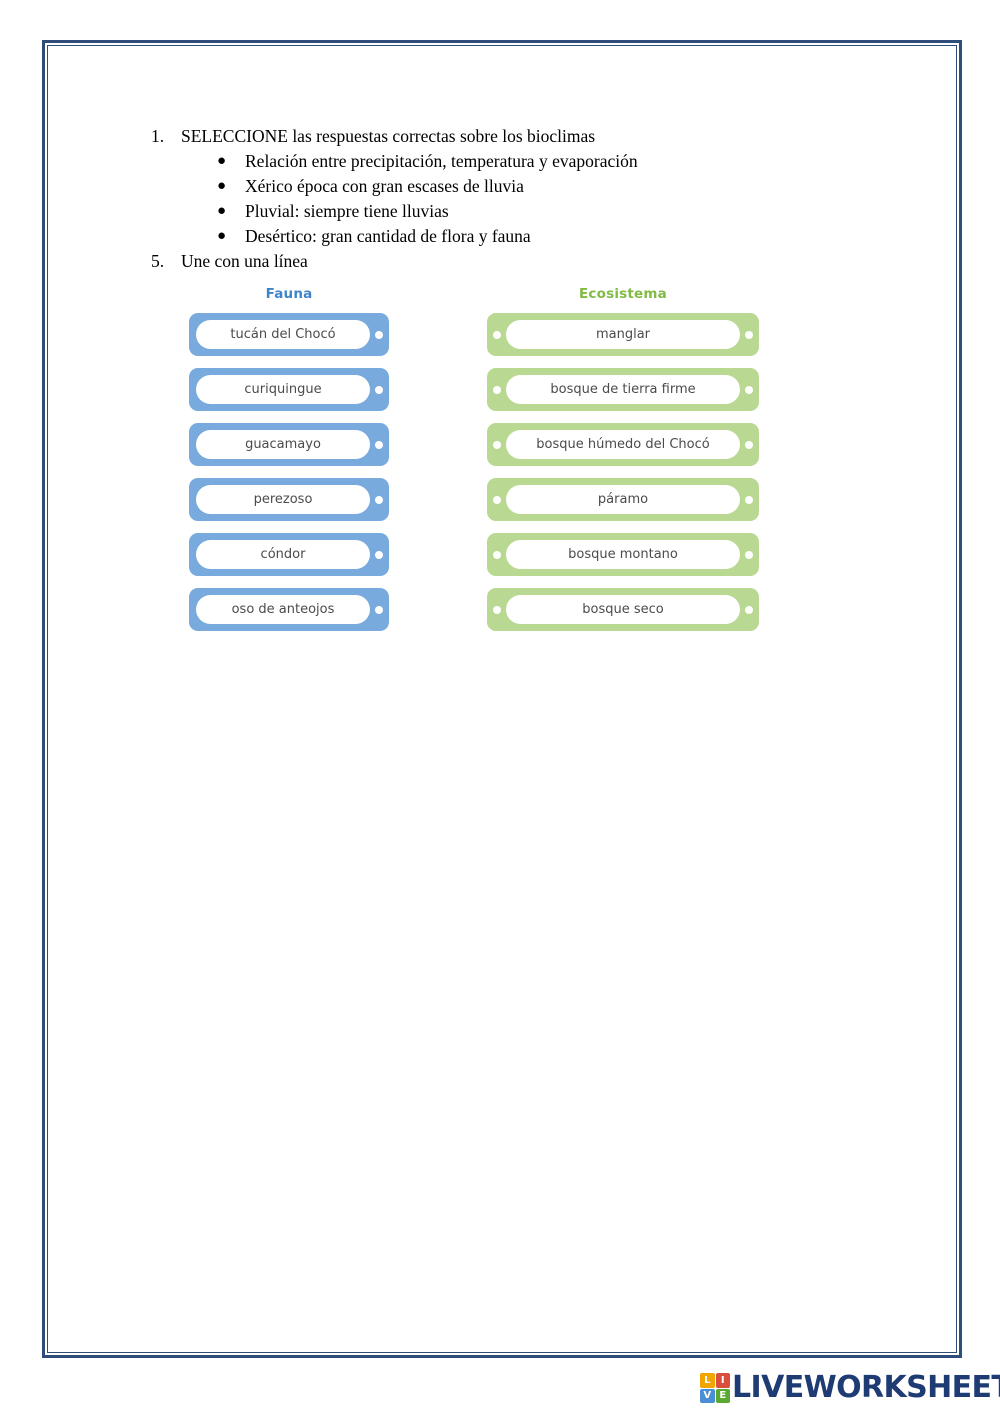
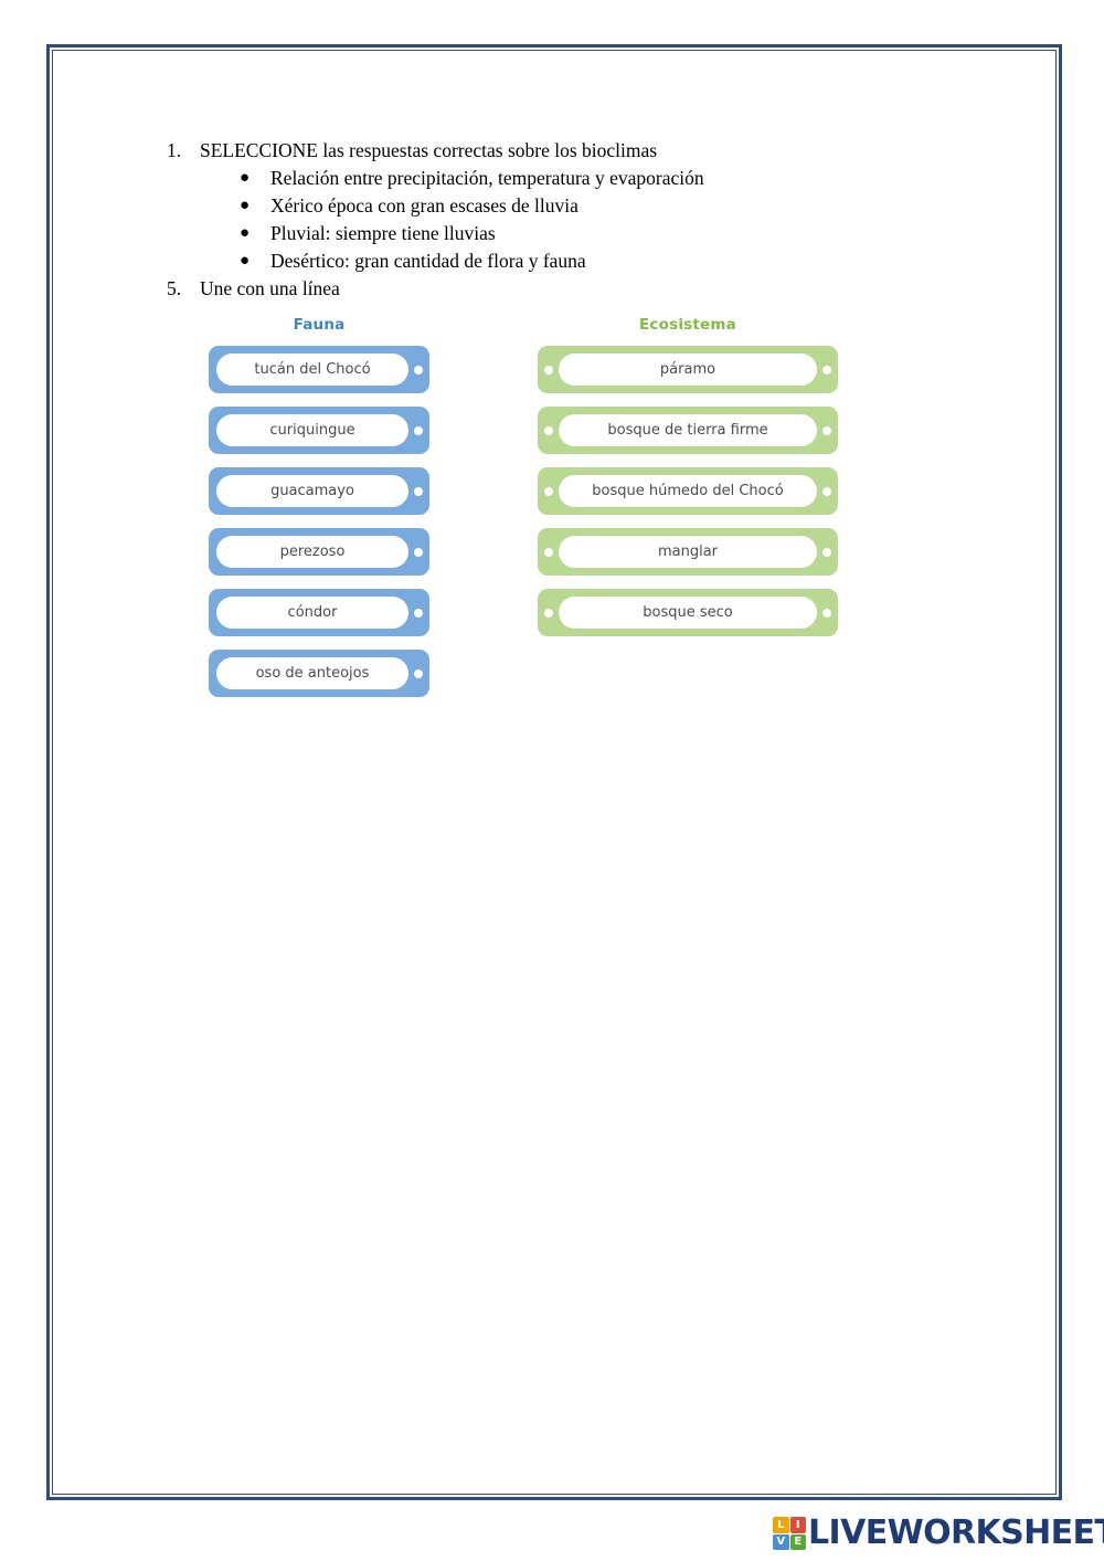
  1.
  SELECCIONE las respuestas correctas sobre los bioclimas
  ●
  Relación entre precipitación, temperatura y evaporación
  ●
  Xérico época con gran escases de lluvia
  ●
  Pluvial: siempre tiene lluvias
  ●
  Desértico: gran cantidad de flora y fauna
  5.
  Une con una línea
  Fauna
  tucán del Chocó
  curiquingue
  guacamayo
  perezoso
  cóndor
  oso de anteojos
  Ecosistema
- manglar
+ páramo
  bosque de tierra firme
  bosque húmedo del Chocó
- páramo
+ manglar
- bosque montano
  bosque seco
  L
  I
  V
  E
  LIVEWORKSHEE
